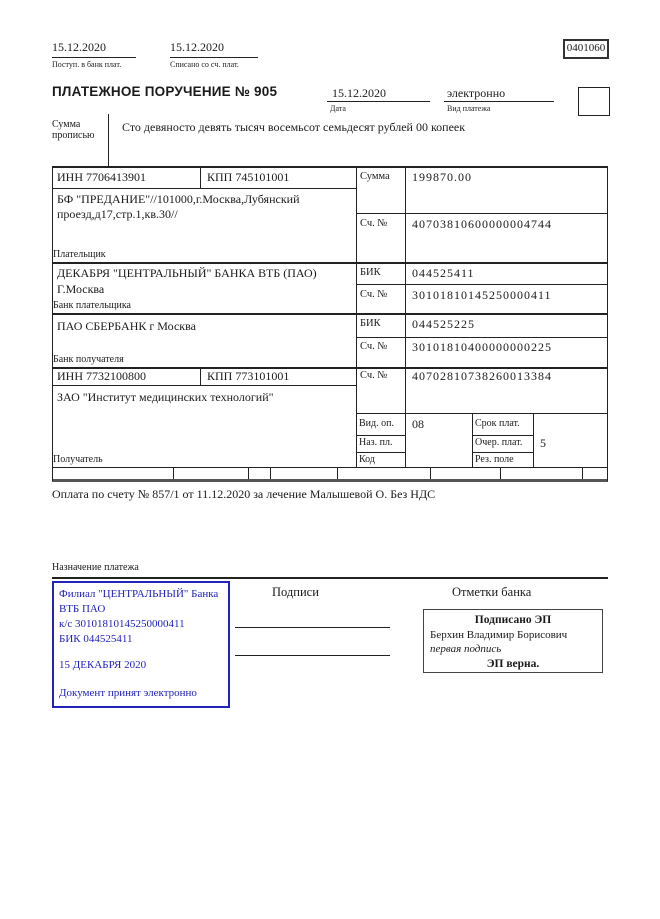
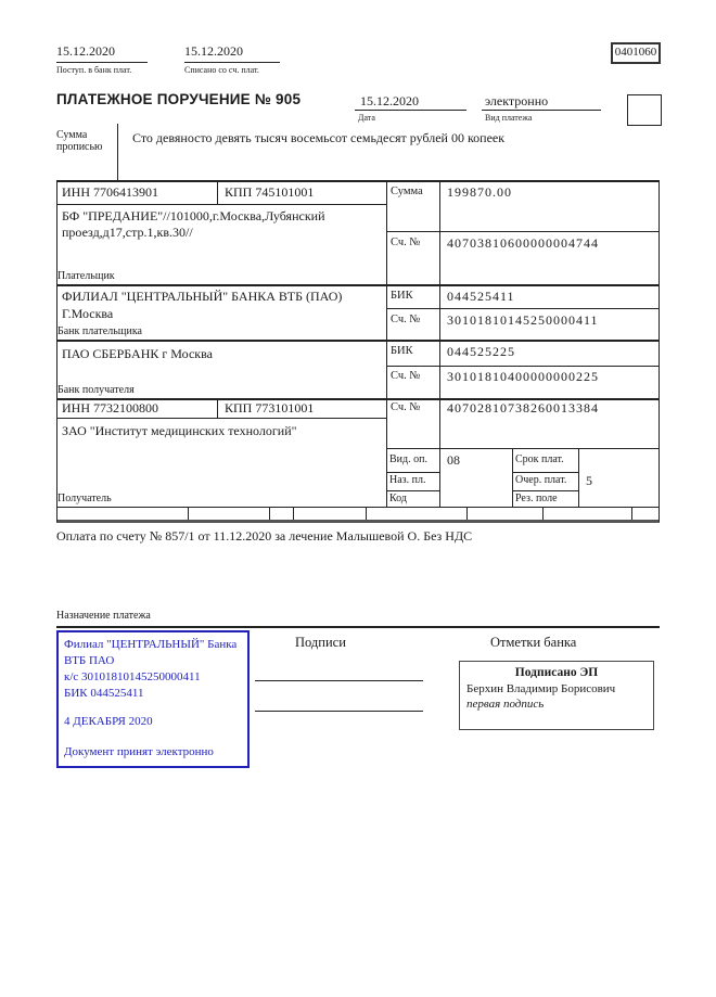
  15.12.2020
  Поступ. в банк плат.
  15.12.2020
  Списано со сч. плат.
  0401060
  ПЛАТЕЖНОЕ ПОРУЧЕНИЕ № 905
  15.12.2020
  Дата
  электронно
  Вид платежа
  Сумма прописью
  Сто девяносто девять тысяч восемьсот семьдесят рублей 00 копеек
  ИНН 7706413901
  КПП 745101001
  Сумма
  199870.00
  БФ "ПРЕДАНИЕ"//101000,г.Москва,Лубянский проезд,д17,стр.1,кв.30//
  Сч. №
  40703810600000004744
  Плательщик
- ДЕКАБРЯ "ЦЕНТРАЛЬНЫЙ" БАНКА ВТБ (ПАО)
+ ФИЛИАЛ "ЦЕНТРАЛЬНЫЙ" БАНКА ВТБ (ПАО)
  Г.Москва
  БИК
  044525411
  Сч. №
  30101810145250000411
  Банк плательщика
  ПАО СБЕРБАНК г Москва
  БИК
  044525225
  Сч. №
  30101810400000000225
  Банк получателя
  ИНН 7732100800
  КПП 773101001
  Сч. №
  40702810738260013384
  ЗАО "Институт медицинских технологий"
  Вид. оп.
  08
  Срок плат.
  Наз. пл.
  Очер. плат.
  5
  Код
  Рез. поле
  Получатель
  Оплата по счету № 857/1 от 11.12.2020 за лечение Малышевой О. Без НДС
  Назначение платежа
  Филиал "ЦЕНТРАЛЬНЫЙ" Банка
  ВТБ ПАО
  к/с 30101810145250000411
  БИК 044525411
- 15 ДЕКАБРЯ 2020
+ 4 ДЕКАБРЯ 2020
  Документ принят электронно
  Подписи
  Отметки банка
  Подписано ЭП
  Берхин Владимир Борисович
  первая подпись
- ЭП верна.
